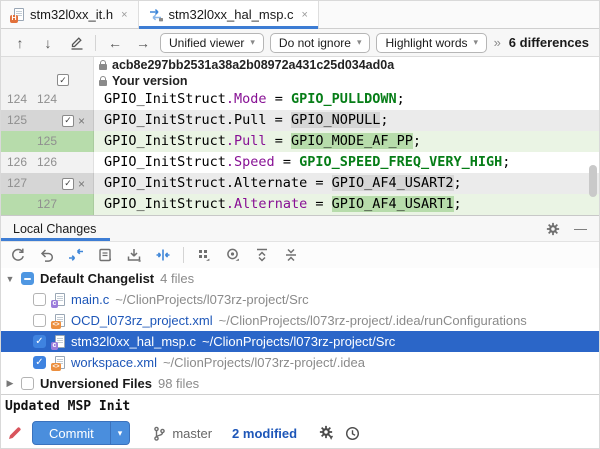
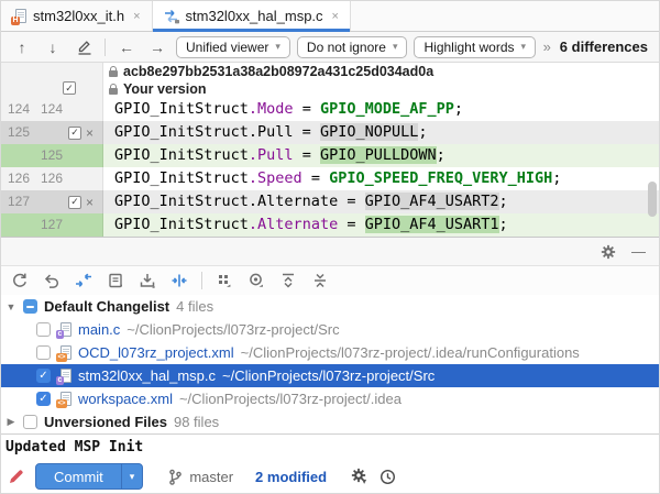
  stm32l0xx_it.h
  ×
  stm32l0xx_hal_msp.c
  ×
  ↑
  ↓
  ←
  →
  Unified viewer
  ▾
  Do not ignore
  ▾
  Highlight words
  ▾
  »
  6 differences
  acb8e297bb2531a38a2b08972a431c25d034ad0a
  ✓
  Your version
  124
  124
- GPIO_InitStruct.Mode = GPIO_PULLDOWN;
+ GPIO_InitStruct.Mode = GPIO_MODE_AF_PP;
  125
  ✓
  ×
  GPIO_InitStruct.Pull = GPIO_NOPULL;
  125
- GPIO_InitStruct.Pull = GPIO_MODE_AF_PP;
+ GPIO_InitStruct.Pull = GPIO_PULLDOWN;
  126
  126
  GPIO_InitStruct.Speed = GPIO_SPEED_FREQ_VERY_HIGH;
  127
  ✓
  ×
  GPIO_InitStruct.Alternate = GPIO_AF4_USART2;
  127
  GPIO_InitStruct.Alternate = GPIO_AF4_USART1;
- Local Changes
  —
  ▼
  Default Changelist
  4 files
  main.c
  ~/ClionProjects/l073rz-project/Src
  OCD_l073rz_project.xml
  ~/ClionProjects/l073rz-project/.idea/runConfigurations
  ✓
  stm32l0xx_hal_msp.c
  ~/ClionProjects/l073rz-project/Src
  ✓
  workspace.xml
  ~/ClionProjects/l073rz-project/.idea
  ▶
  Unversioned Files
  98 files
  Updated MSP Init
  Commit
  ▾
  master
  2 modified
  ▾
